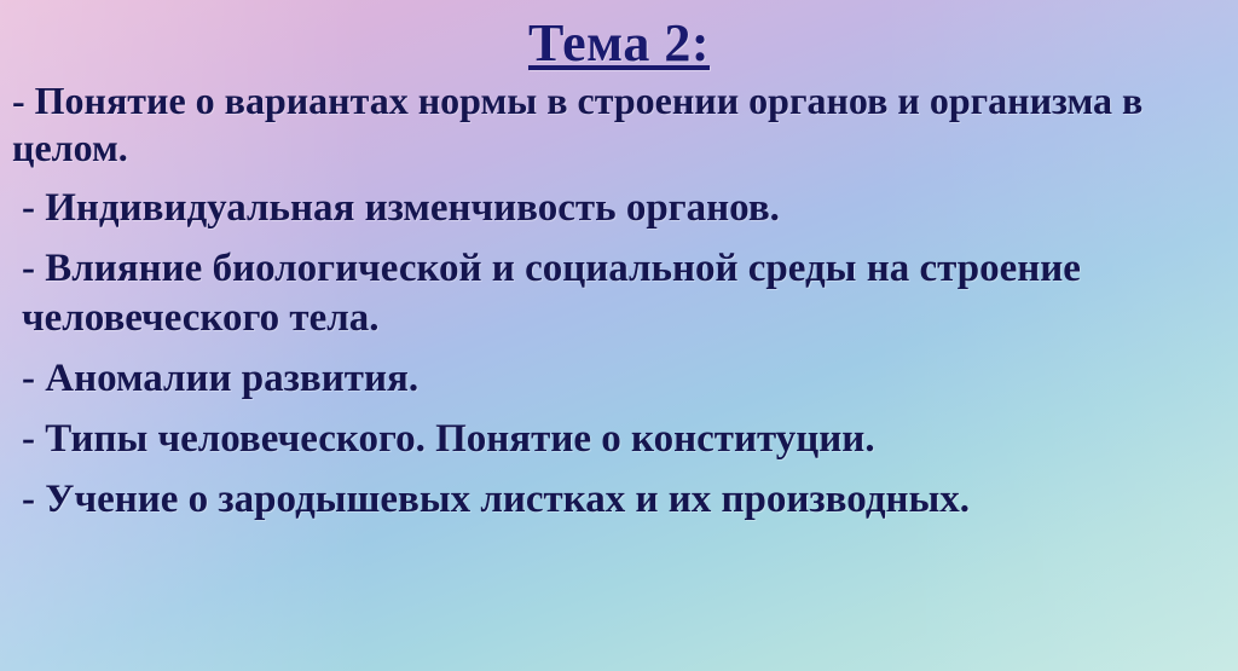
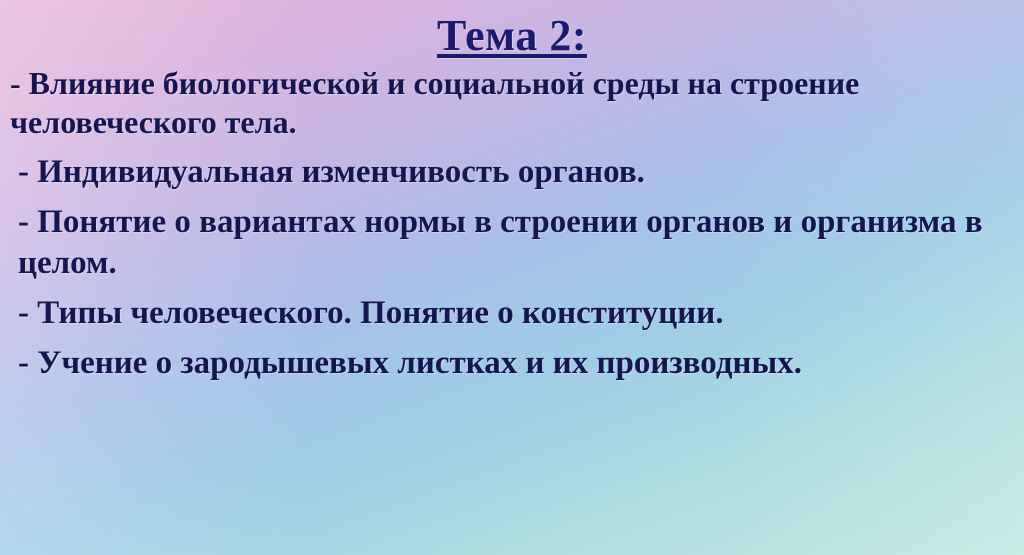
  Тема 2:
- - Понятие о вариантах нормы в строении органов и организма в целом.
+ - Влияние биологической и социальной среды на строение человеческого тела.
  - Индивидуальная изменчивость органов.
- - Влияние биологической и социальной среды на строение человеческого тела.
+ - Понятие о вариантах нормы в строении органов и организма в целом.
- - Аномалии развития.
  - Типы человеческого. Понятие о конституции.
  - Учение о зародышевых листках и их производных.
